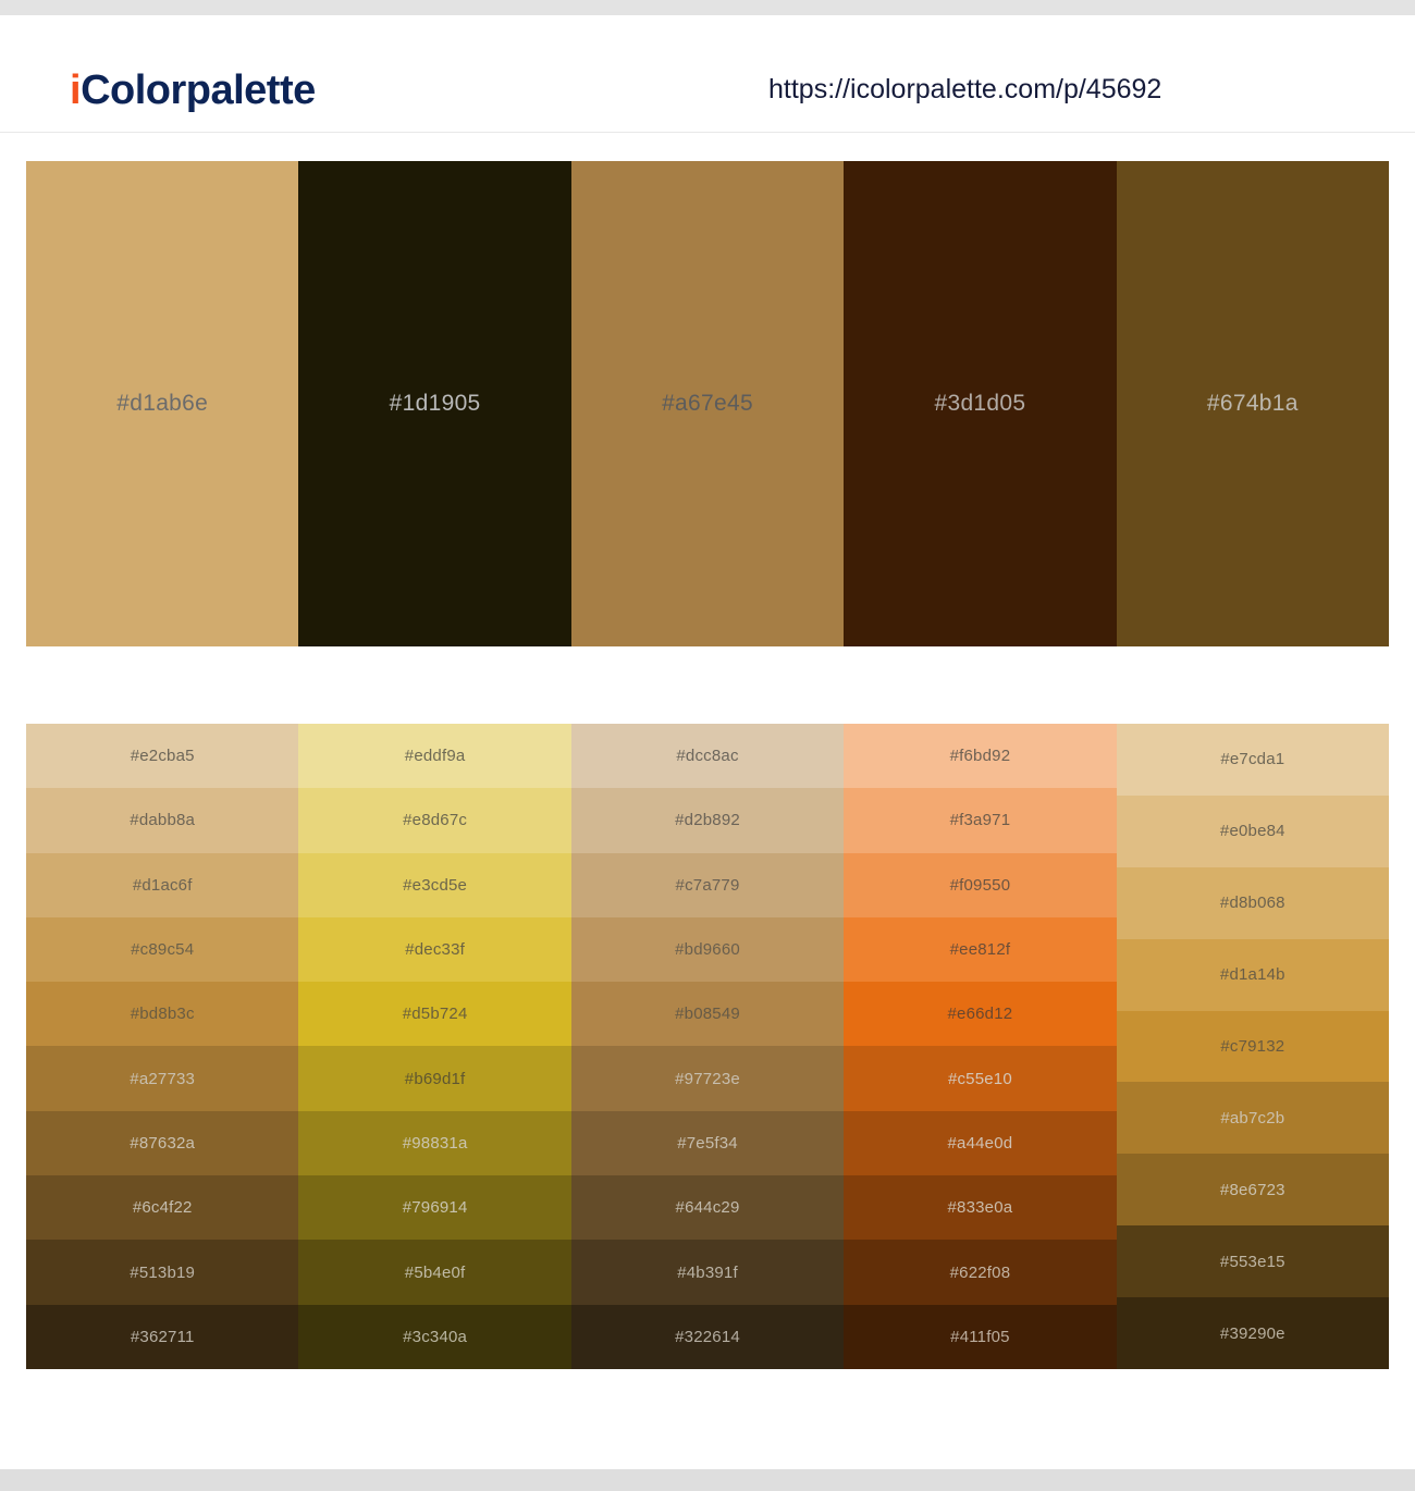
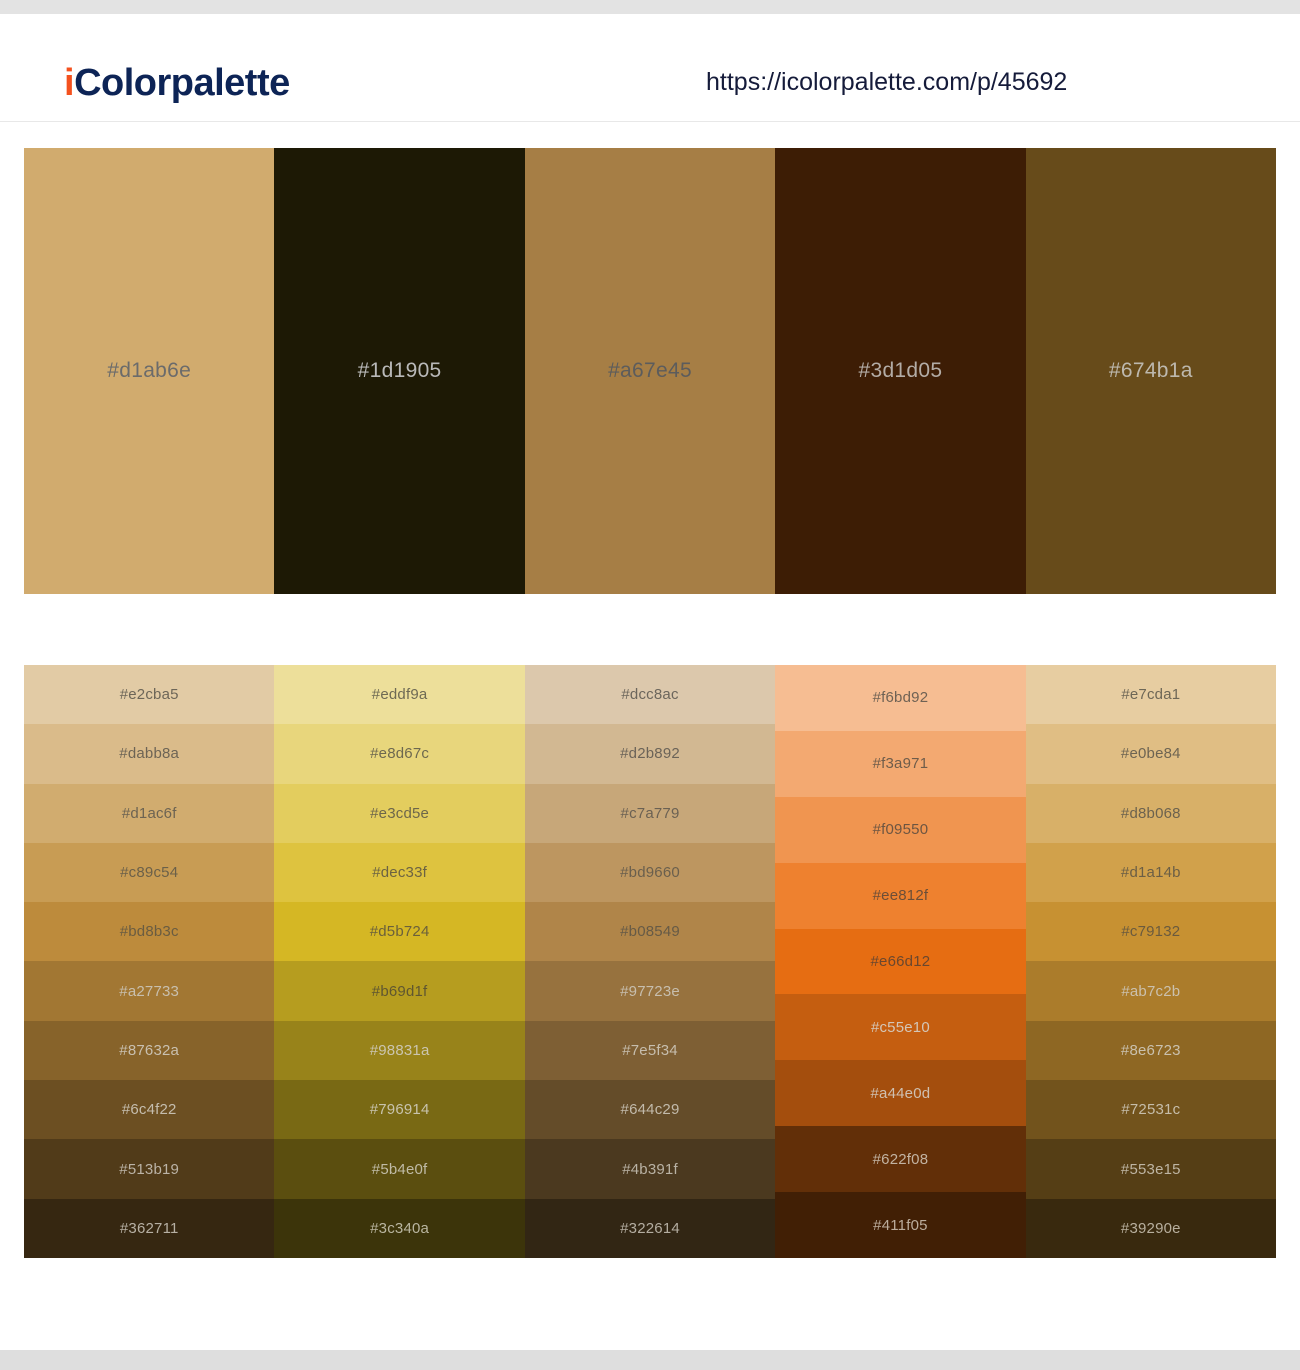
  iColorpalette
  https://icolorpalette.com/p/45692
  #d1ab6e
  #1d1905
  #a67e45
  #3d1d05
  #674b1a
  #e2cba5
  #dabb8a
  #d1ac6f
  #c89c54
  #bd8b3c
  #a27733
  #87632a
  #6c4f22
  #513b19
  #362711
  #eddf9a
  #e8d67c
  #e3cd5e
  #dec33f
  #d5b724
  #b69d1f
  #98831a
  #796914
  #5b4e0f
  #3c340a
  #dcc8ac
  #d2b892
  #c7a779
  #bd9660
  #b08549
  #97723e
  #7e5f34
  #644c29
  #4b391f
  #322614
  #f6bd92
  #f3a971
  #f09550
  #ee812f
  #e66d12
  #c55e10
  #a44e0d
- #833e0a
  #622f08
  #411f05
  #e7cda1
  #e0be84
  #d8b068
  #d1a14b
  #c79132
  #ab7c2b
  #8e6723
+ #72531c
  #553e15
  #39290e
